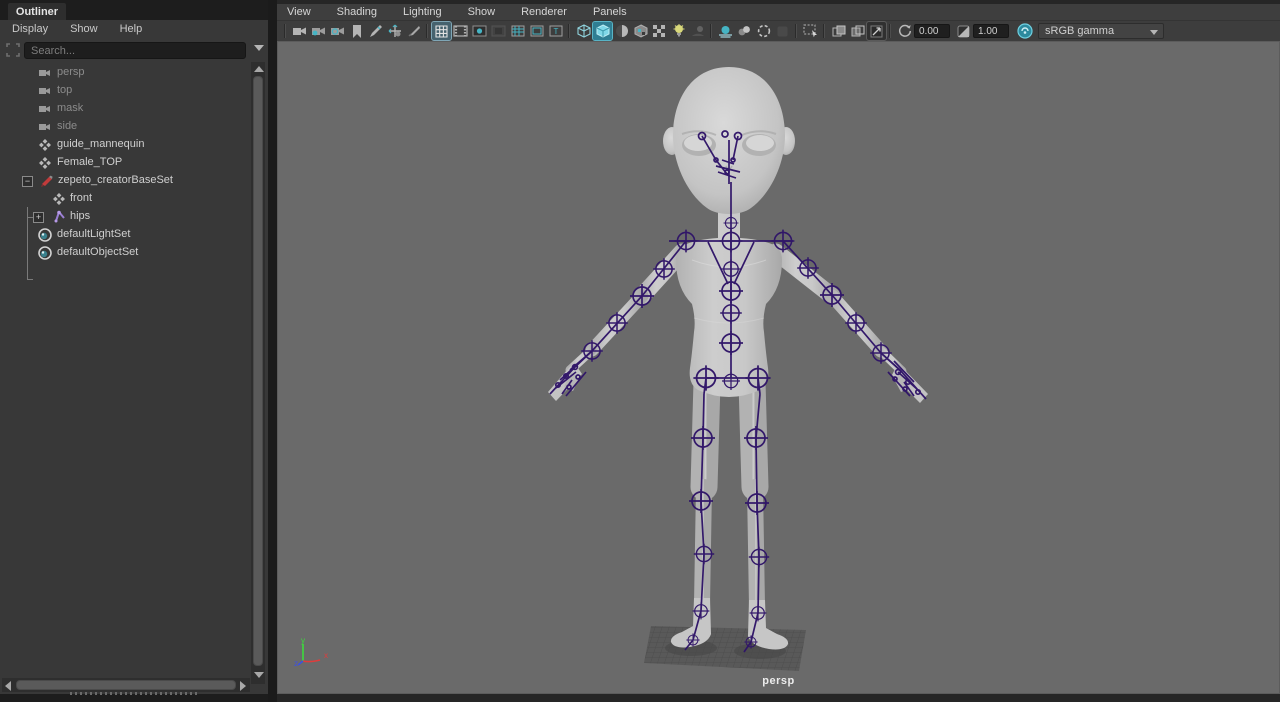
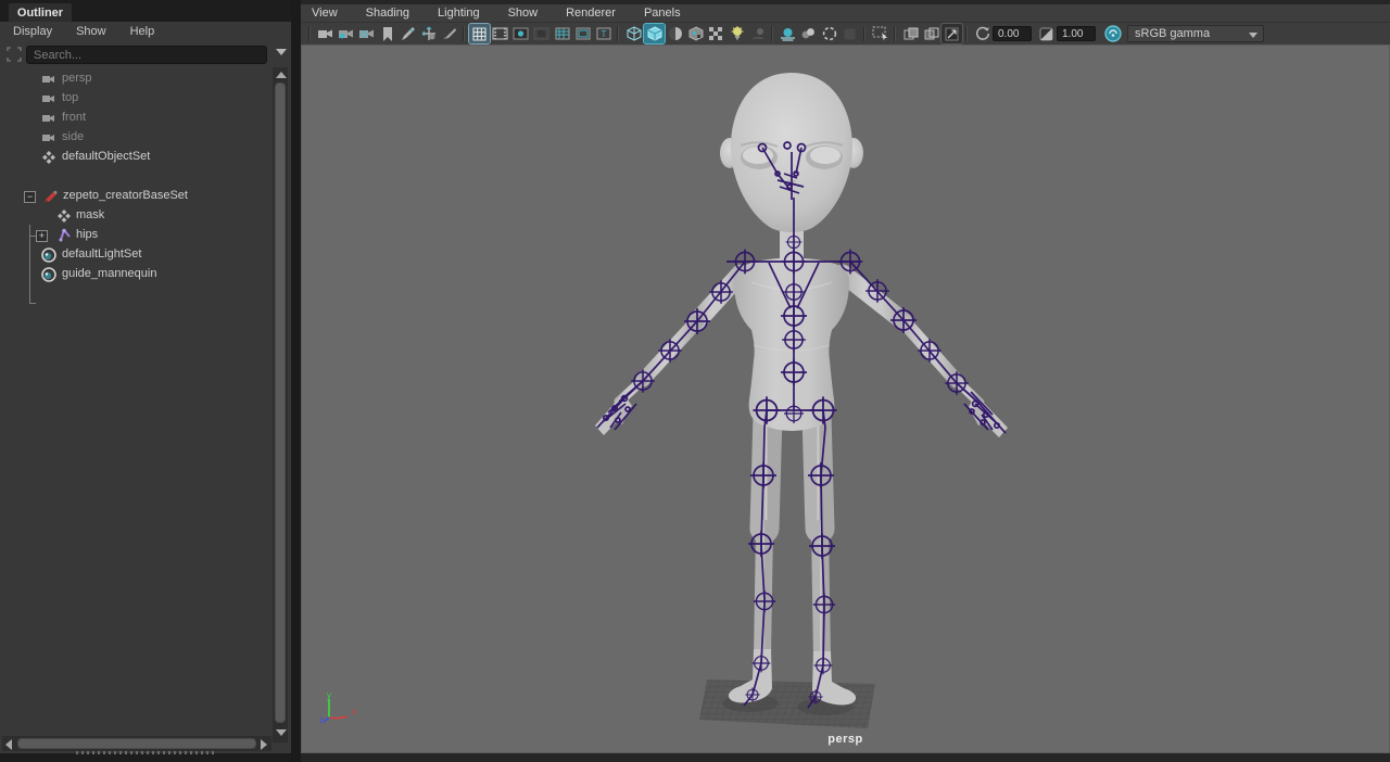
  Outliner
  Display
  Show
  Help
  Search...
  persp
  top
- mask
+ front
  side
- guide_mannequin
+ defaultObjectSet
- Female_TOP
  −
  zepeto_creatorBaseSet
- front
+ mask
  +
  hips
  defaultLightSet
- defaultObjectSet
+ guide_mannequin
  View
  Shading
  Lighting
  Show
  Renderer
  Panels
  T
  0.00
  1.00
  sRGB gamma
  y
  x
  z
  persp
